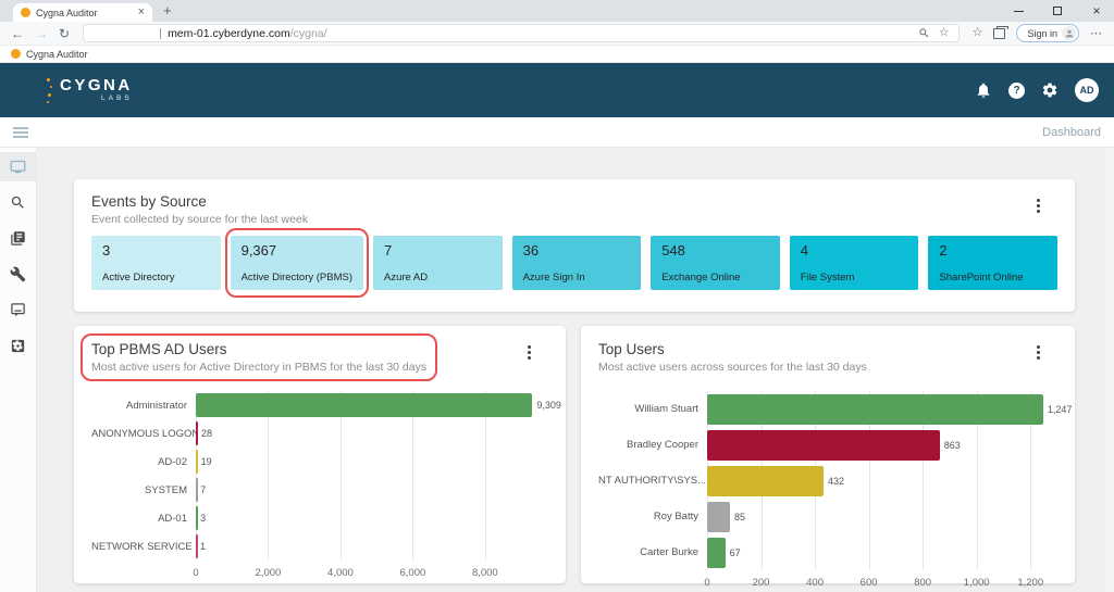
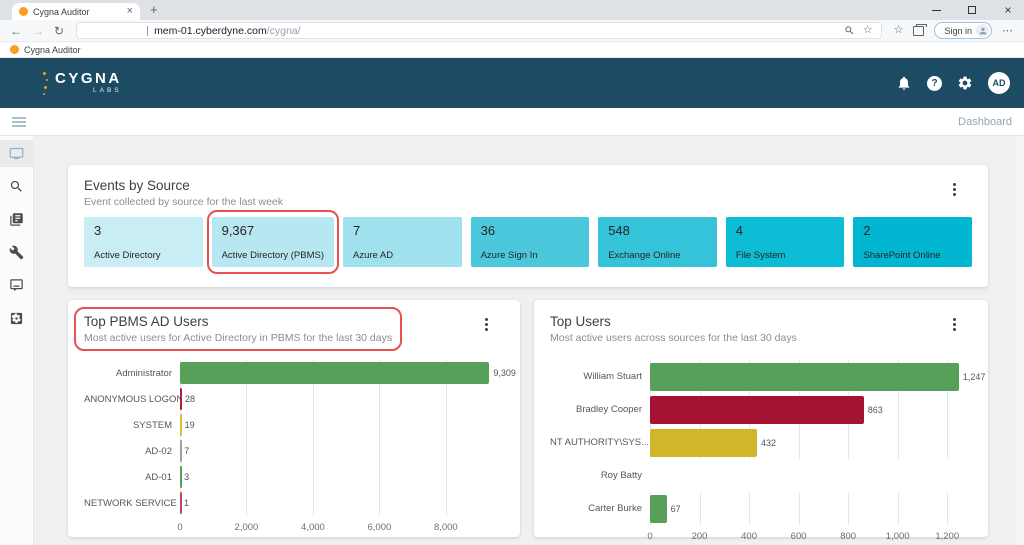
  Cygna Auditor
  ×
  +
  ×
  ←
  →
  ↻
  mem-01.cyberdyne.com
  /cygna/
  ☆
  ☆
  Sign in
  ⋯
  Cygna Auditor
  CYGNA
  ?
  AD
  Dashboard
  Events by Source
  Event collected by source for the last week
  3
  Active Directory
  9,367
  Active Directory (PBMS)
  7
  Azure AD
  36
  Azure Sign In
  548
  Exchange Online
  4
  File System
  2
  SharePoint Online
  Top PBMS AD Users
  Most active users for Active Directory in PBMS for the last 30 days
  Administrator
  9,309
  ANONYMOUS LOGO
  28
- AD-02
+ SYSTEM
  19
- SYSTEM
+ AD-02
  7
  AD-01
  3
  NETWORK SERVICE
  1
  0
  2,000
  4,000
  6,000
  8,000
  Top Users
  Most active users across sources for the last 30 days
  William Stuart
  1,247
  Bradley Cooper
  863
  NT AUTHORITY\SYS...
  432
  Roy Batty
- 85
  Carter Burke
  67
  0
  200
  400
  600
  800
  1,000
  1,200
